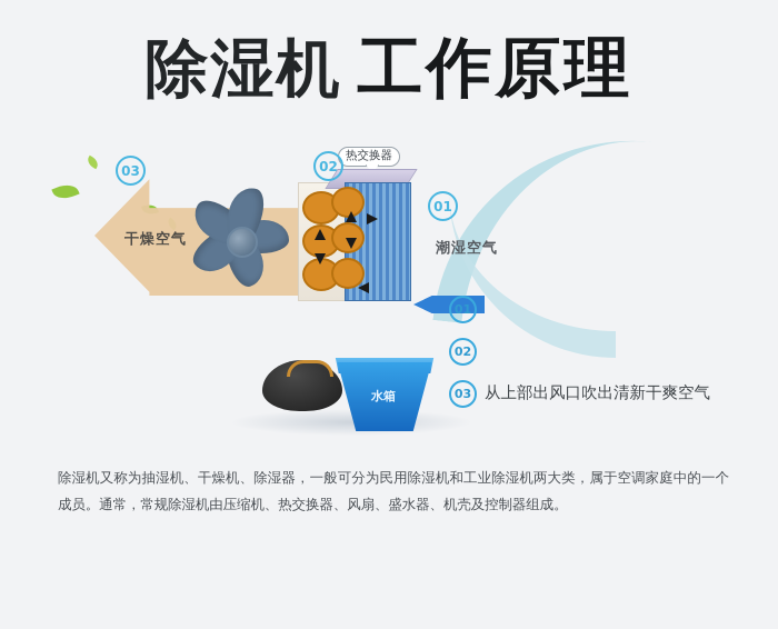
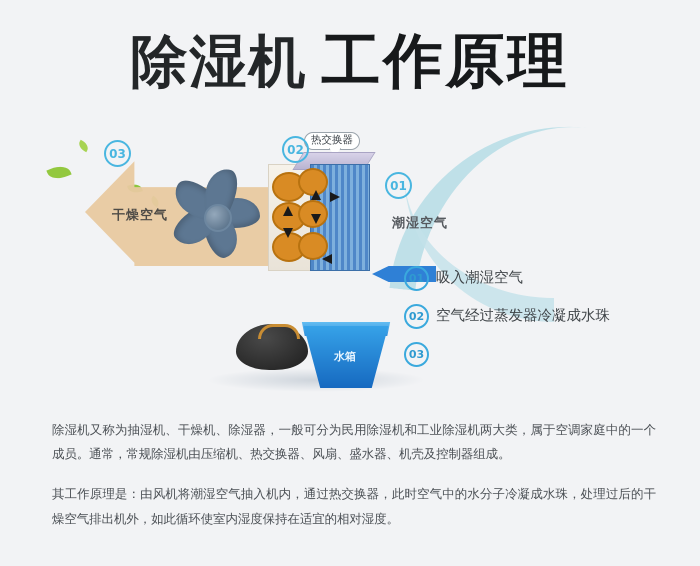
  除湿机 工作原理
  干燥空气
  03
  热交换器
  02
  01
  潮湿空气
  水箱
  01
+ 吸入潮湿空气
  02
+ 空气经过蒸发器冷凝成水珠
  03
- 从上部出风口吹出清新干爽空气
  除湿机又称为抽湿机、干燥机、除湿器，一般可分为民用除湿机和工业除湿机两大类，属于空调家庭中的一个成员。通常，常规除湿机由压缩机、热交换器、风扇、盛水器、机壳及控制器组成。
+ 其工作原理是：由风机将潮湿空气抽入机内，通过热交换器，此时空气中的水分子冷凝成水珠，处理过后的干燥空气排出机外，如此循环使室内湿度保持在适宜的相对湿度。
